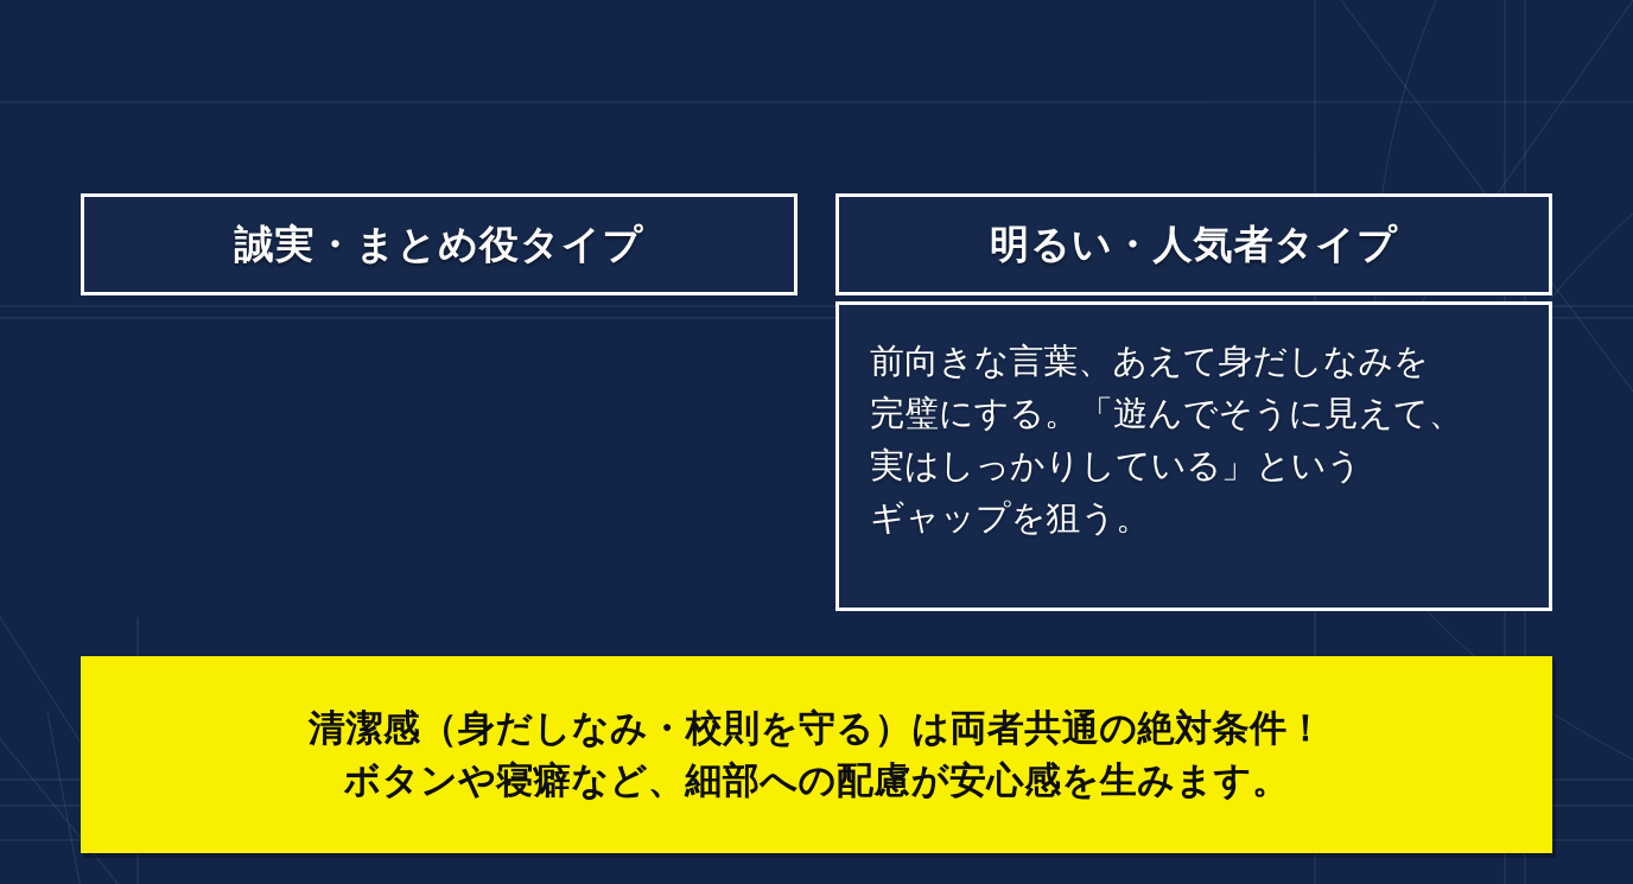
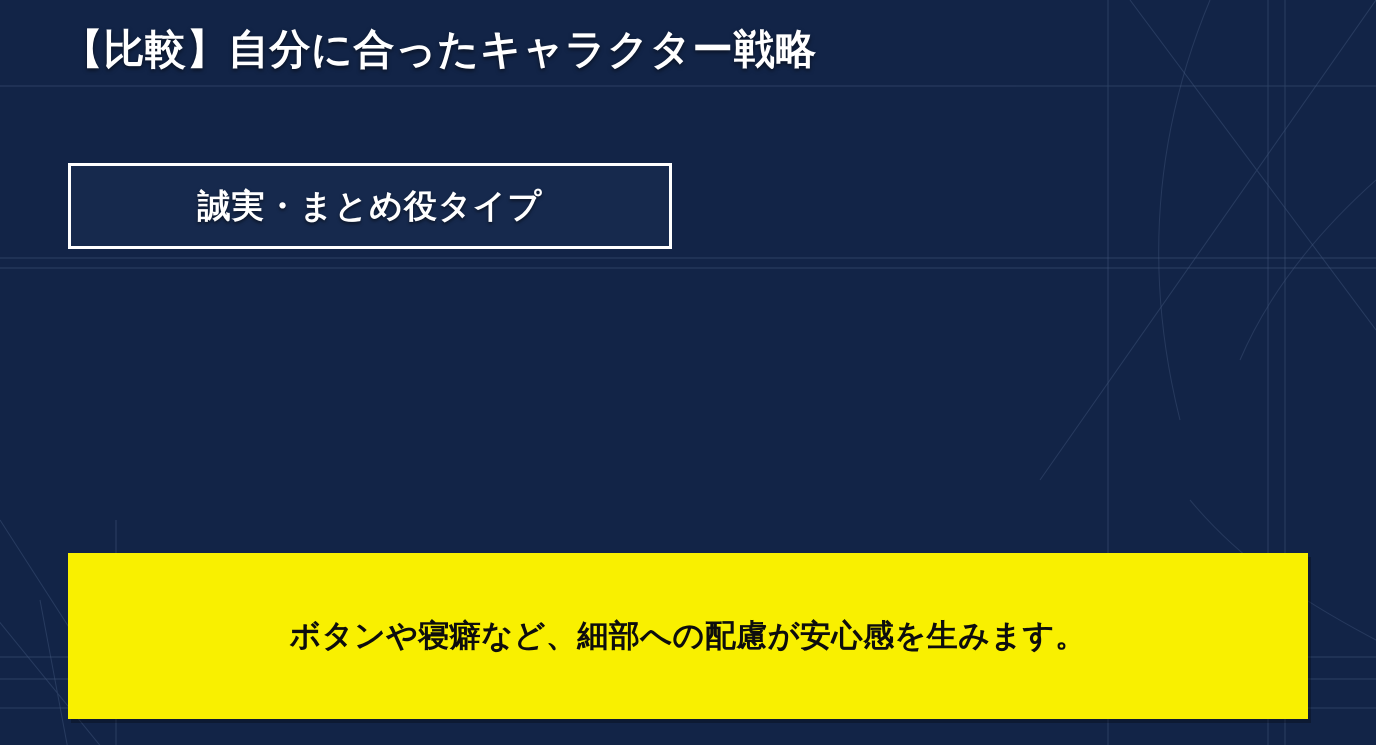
+ 【比較】自分に合ったキャラクター戦略
  誠実・まとめ役タイプ
- 明るい・人気者タイプ
- 前向きな言葉、あえて身だしなみを
- 完璧にする。「遊んでそうに見えて、
- 実はしっかりしている」という
- ギャップを狙う。
- 清潔感（身だしなみ・校則を守る）は両者共通の絶対条件！
  ボタンや寝癖など、細部への配慮が安心感を生みます。
